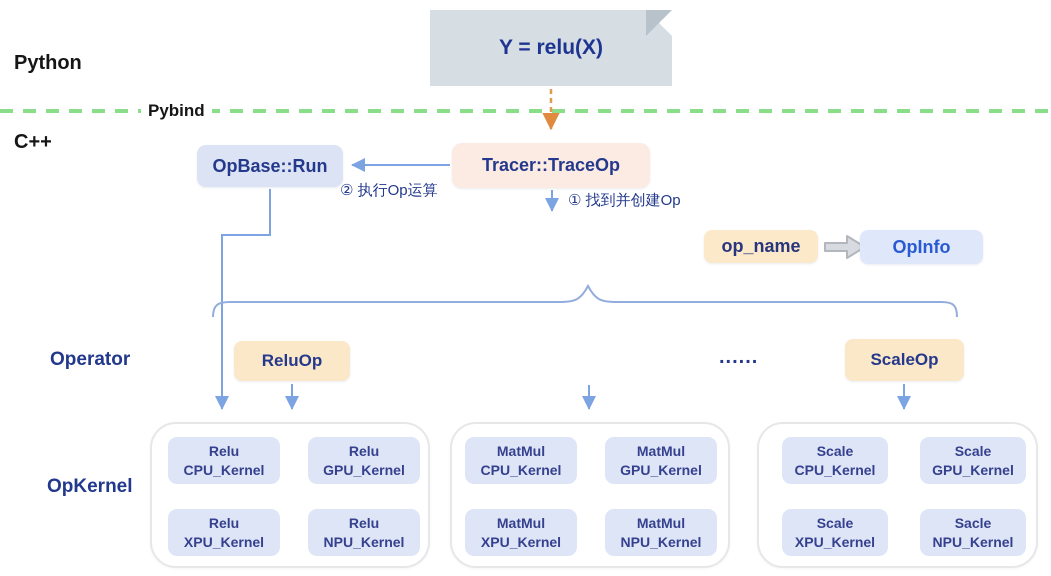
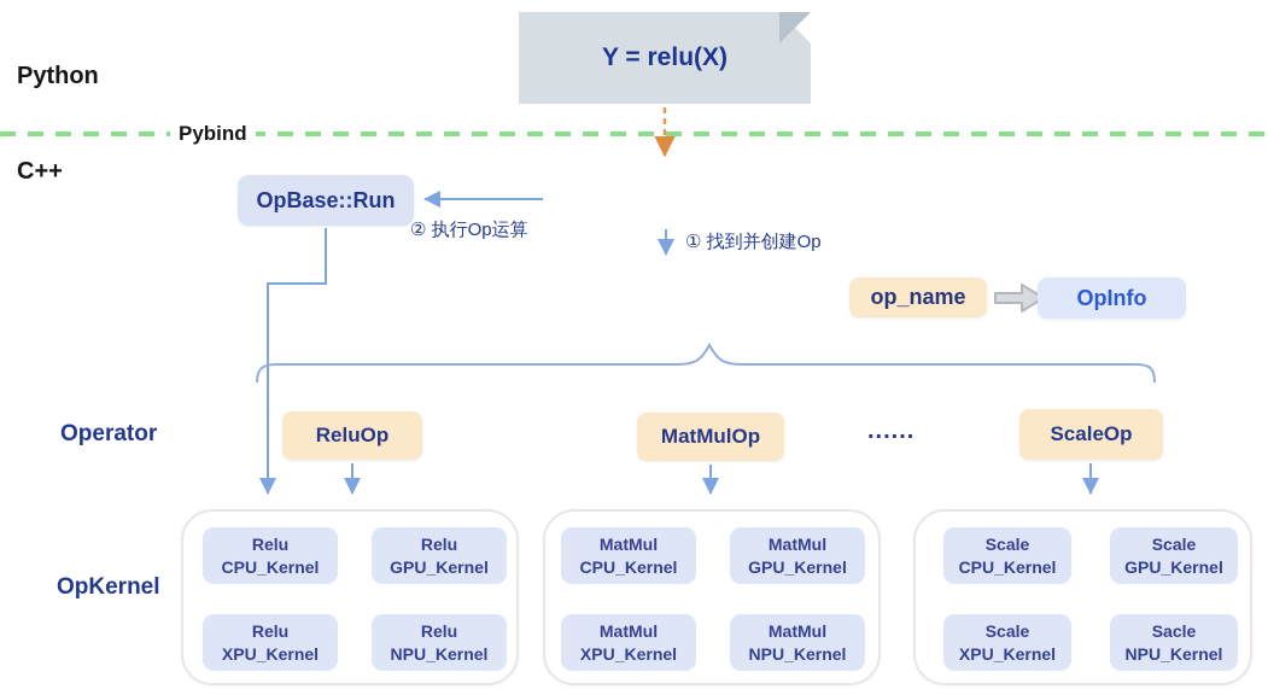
  Python
  Pybind
  C++
  Y = relu(X)
  OpBase::Run
- Tracer::TraceOp
  ② 执行Op运算
  ① 找到并创建Op
  op_name
  OpInfo
  Operator
  ReluOp
+ MatMulOp
  ......
  ScaleOp
  OpKernel
  Relu
  CPU_Kernel
  Relu
  GPU_Kernel
  Relu
  XPU_Kernel
  Relu
  NPU_Kernel
  MatMul
  CPU_Kernel
  MatMul
  GPU_Kernel
  MatMul
  XPU_Kernel
  MatMul
  NPU_Kernel
  Scale
  CPU_Kernel
  Scale
  GPU_Kernel
  Scale
  XPU_Kernel
  Sacle
  NPU_Kernel
